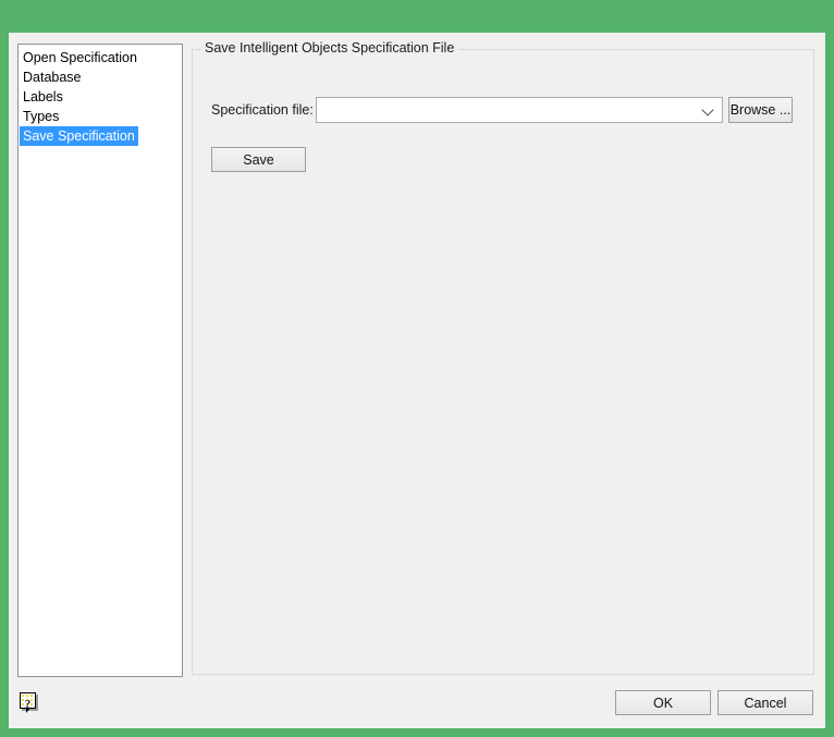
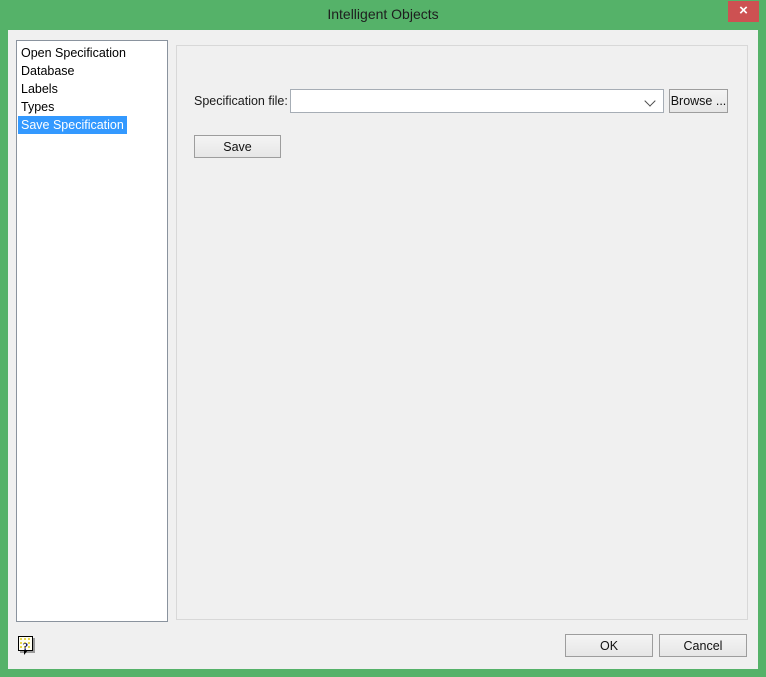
+ Intelligent Objects
+ ×
  Open Specification
  Database
  Labels
  Types
  Save Specification
- Save Intelligent Objects Specification File
  Specification file:
  Browse ...
  Save
  ?
  OK
  Cancel
